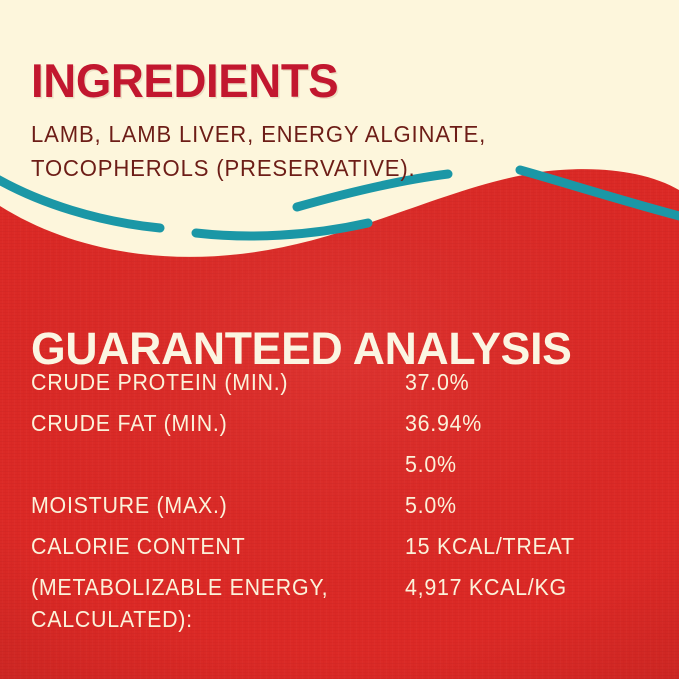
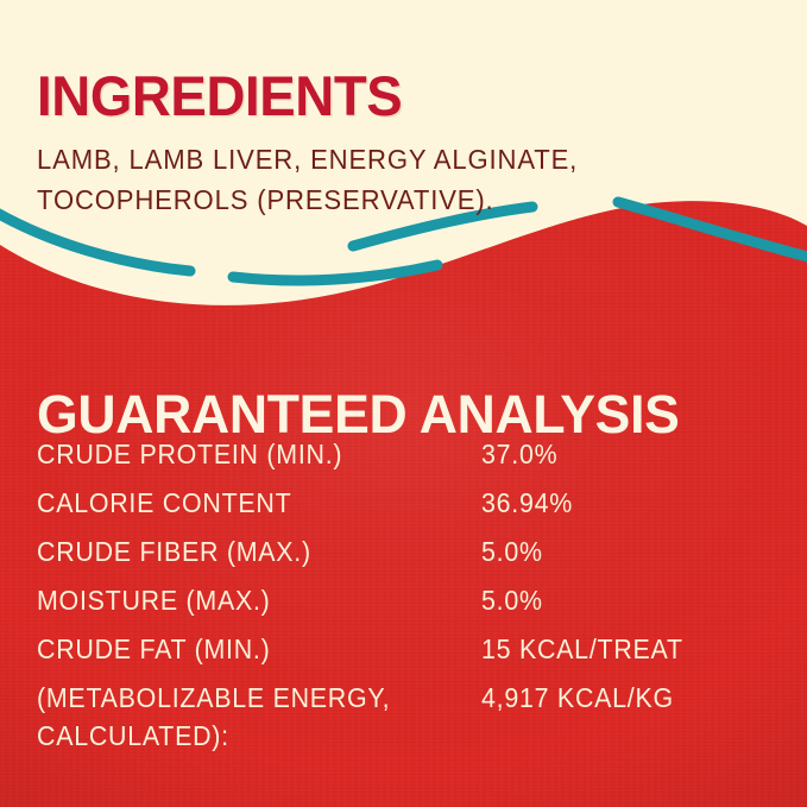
  INGREDIENTS
  LAMB, LAMB LIVER, ENERGY ALGINATE, TOCOPHEROLS (PRESERVATIVE).
  GUARANTEED ANALYSIS
  CRUDE PROTEIN (MIN.)
  37.0%
- CRUDE FAT (MIN.)
+ CALORIE CONTENT
  36.94%
+ CRUDE FIBER (MAX.)
  5.0%
  MOISTURE (MAX.)
  5.0%
- CALORIE CONTENT
+ CRUDE FAT (MIN.)
  15 KCAL/TREAT
  (METABOLIZABLE ENERGY,
  CALCULATED):
  4,917 KCAL/KG
